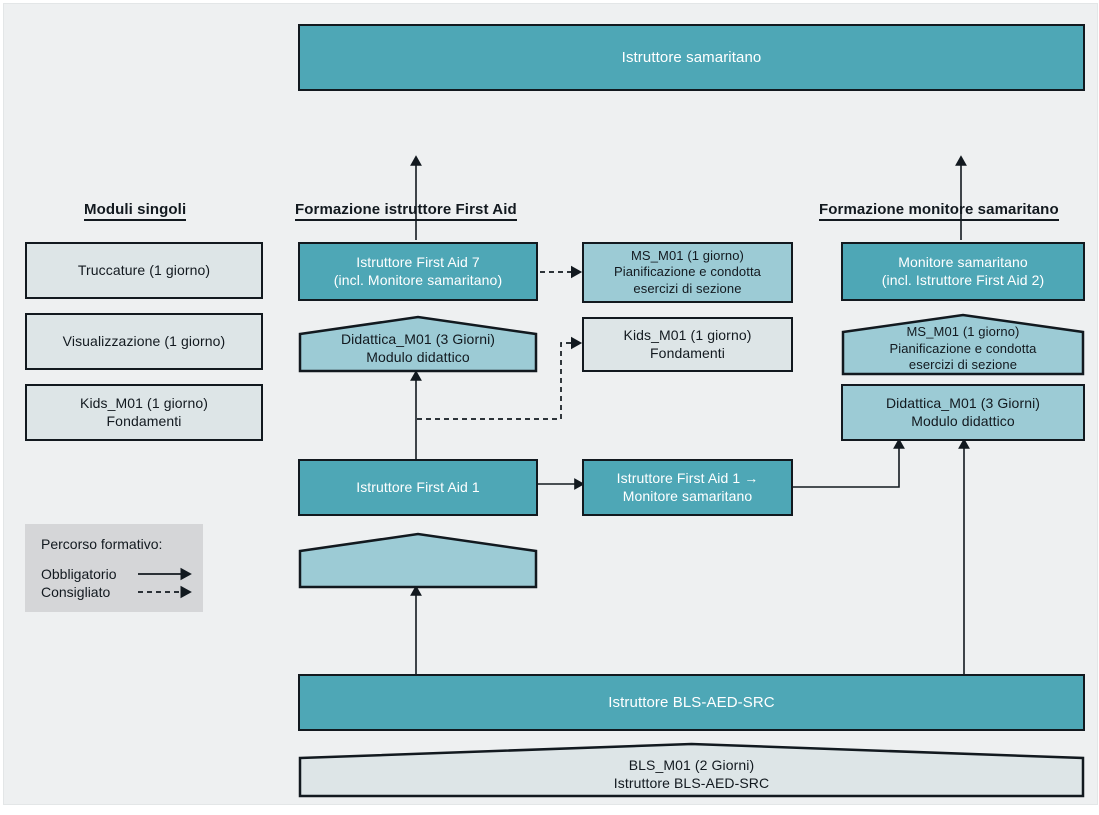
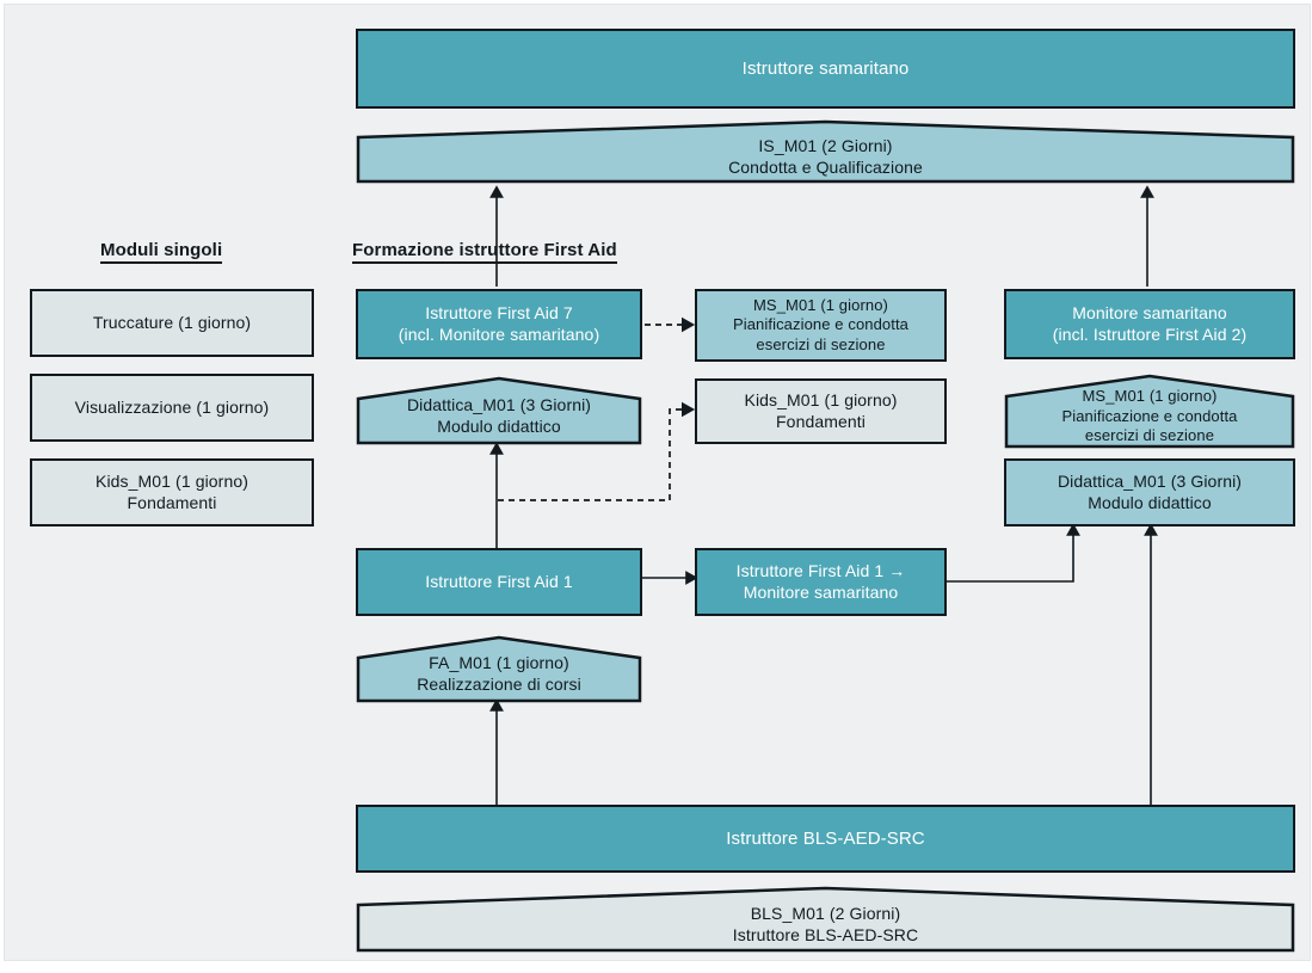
  Istruttore samaritano
+ IS_M01 (2 Giorni)
+ Condotta e Qualificazione
  Moduli singoli
  Formazione istruttore First Aid
- Formazione monitore samaritano
  Truccature (1 giorno)
  Visualizzazione (1 giorno)
  Kids_M01 (1 giorno)
  Fondamenti
  Istruttore First Aid 7
  (incl. Monitore samaritano)
  Didattica_M01 (3 Giorni)
  Modulo didattico
  MS_M01 (1 giorno)
  Pianificazione e condotta
  esercizi di sezione
  Kids_M01 (1 giorno)
  Fondamenti
  Istruttore First Aid 1
  Istruttore First Aid 1 →
  Monitore samaritano
+ FA_M01 (1 giorno)
+ Realizzazione di corsi
  Monitore samaritano
  (incl. Istruttore First Aid 2)
  MS_M01 (1 giorno)
  Pianificazione e condotta
  esercizi di sezione
  Didattica_M01 (3 Giorni)
  Modulo didattico
  Istruttore BLS-AED-SRC
  BLS_M01 (2 Giorni)
  Istruttore BLS-AED-SRC
- Percorso formativo:
- Obbligatorio
- Consigliato
